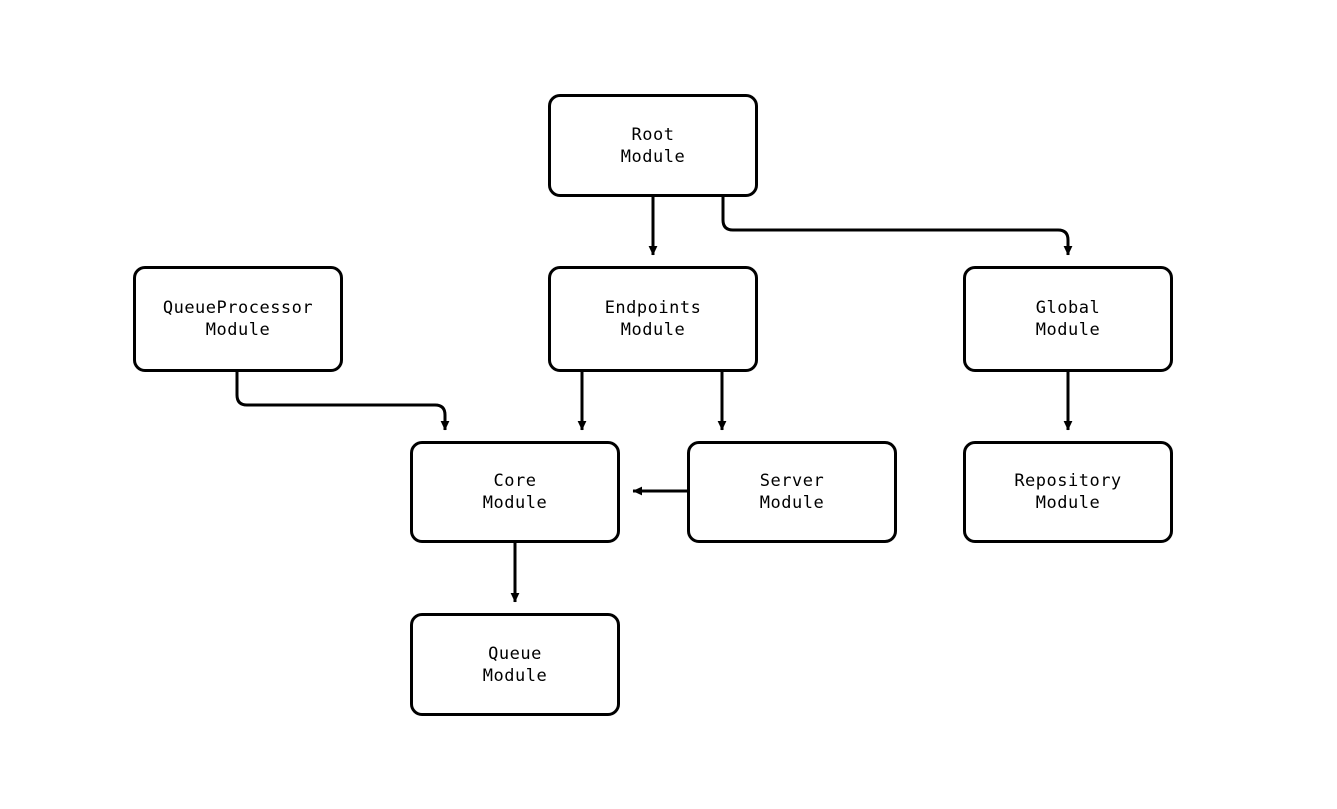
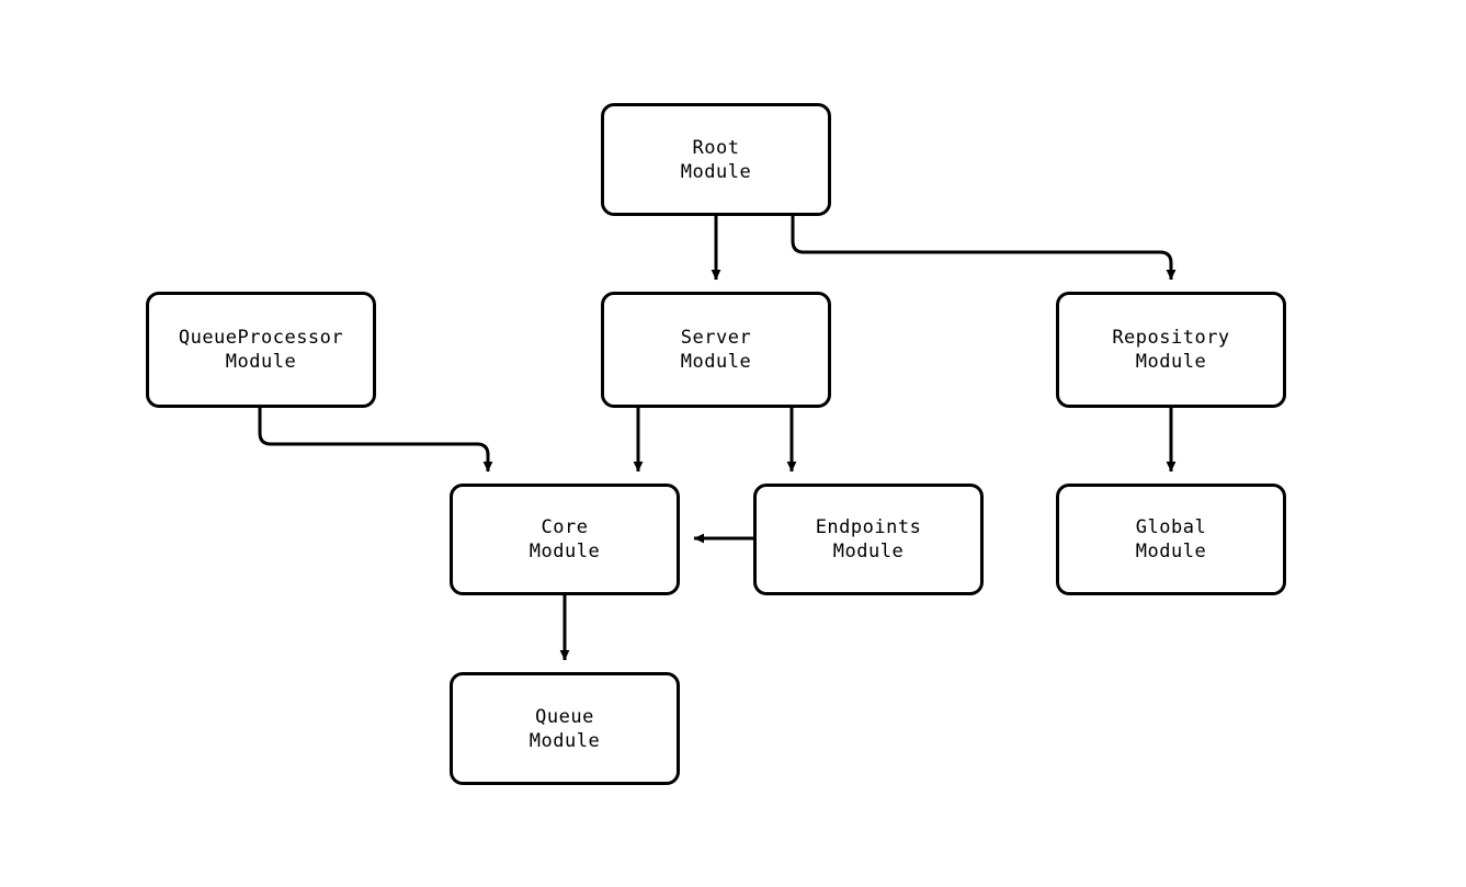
  Root
  Module
  QueueProcessor
  Module
- Endpoints
+ Server
  Module
- Global
+ Repository
  Module
  Core
  Module
- Server
+ Endpoints
  Module
- Repository
+ Global
  Module
  Queue
  Module
